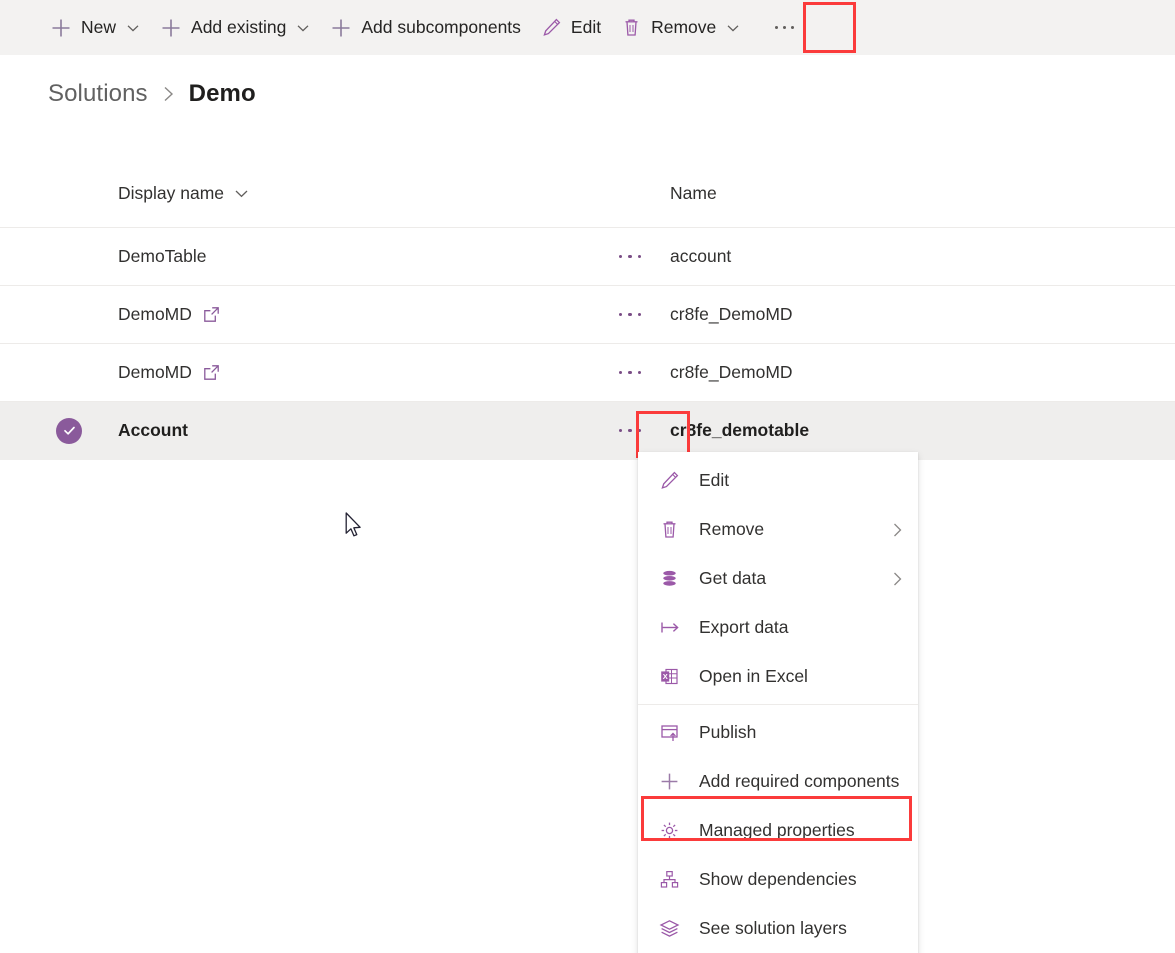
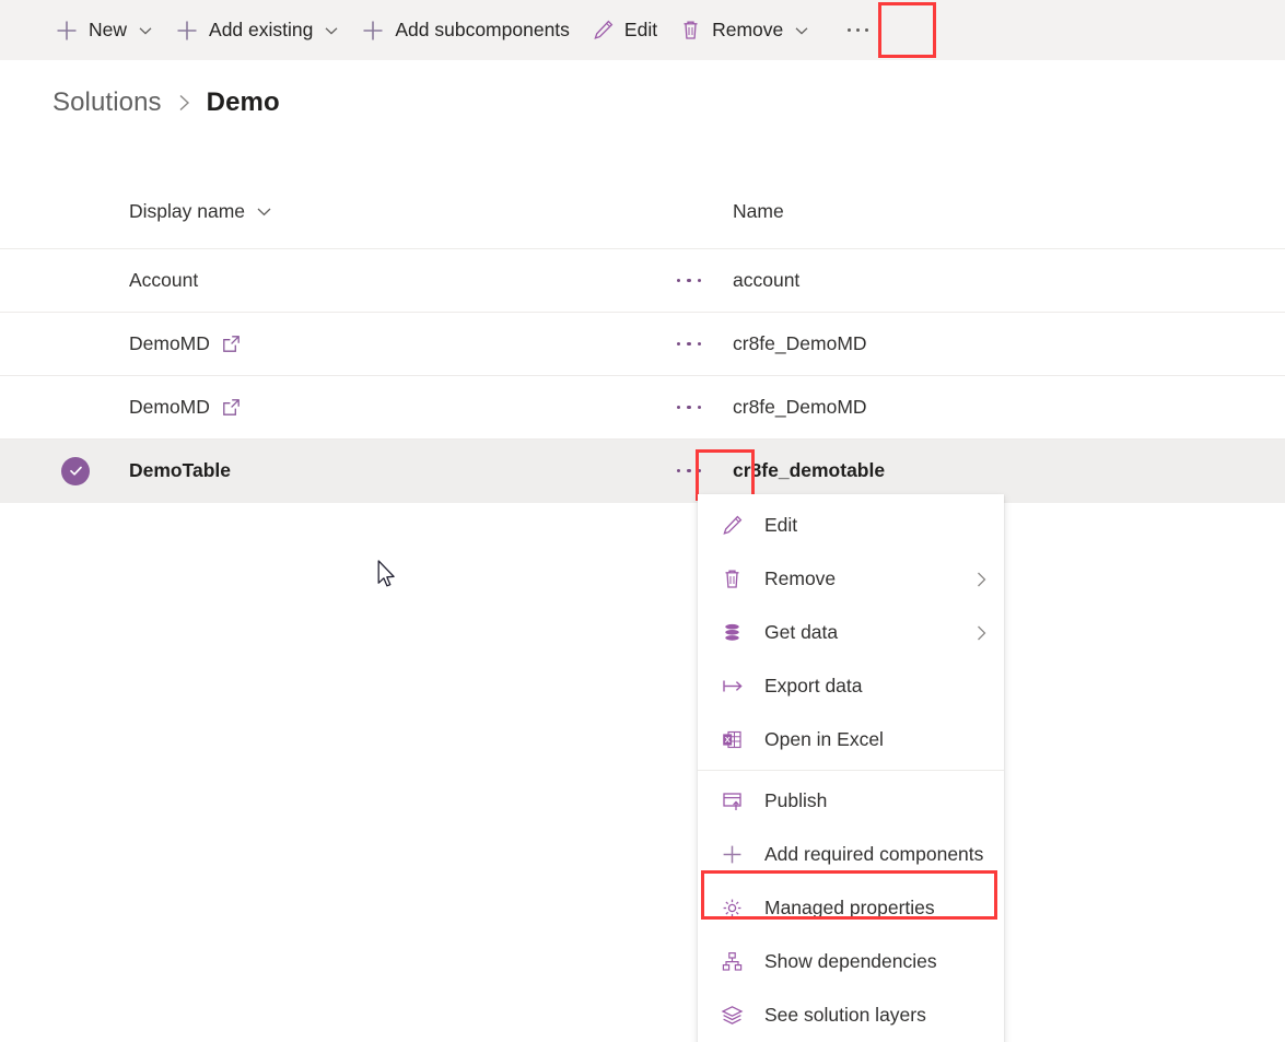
  New
  Add existing
  Add subcomponents
  Edit
  Remove
  Solutions
  Demo
  Display name
  Name
- DemoTable
+ Account
  account
  DemoMD
  cr8fe_DemoMD
  DemoMD
  cr8fe_DemoMD
- Account
+ DemoTable
  cr8fe_demotable
  Edit
  Remove
  Get data
  Export data
  X
  Open in Excel
  Publish
  Add required components
  Managed properties
  Show dependencies
  See solution layers
